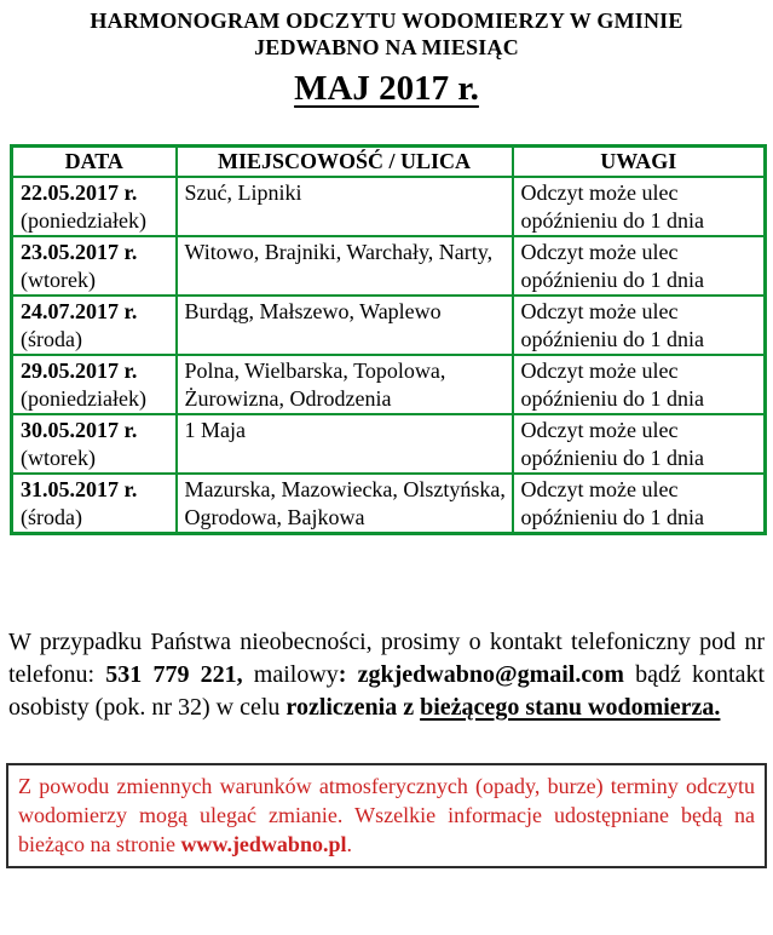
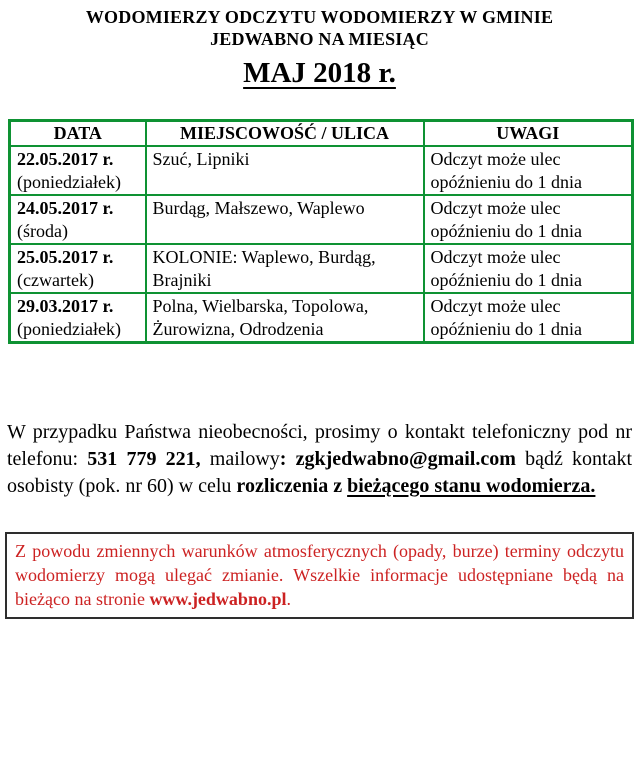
- HARMONOGRAM ODCZYTU WODOMIERZY W GMINIE
+ WODOMIERZY ODCZYTU WODOMIERZY W GMINIE
  JEDWABNO NA MIESIĄC
- MAJ 2017 r.
+ MAJ 2018 r.
  DATA	MIEJSCOWOŚĆ / ULICA	UWAGI
  22.05.2017 r. (poniedziałek)	Szuć, Lipniki	Odczyt może ulec opóźnieniu do 1 dnia
- 23.05.2017 r. (wtorek)	Witowo, Brajniki, Warchały, Narty,	Odczyt może ulec opóźnieniu do 1 dnia
- 24.07.2017 r. (środa)	Burdąg, Małszewo, Waplewo	Odczyt może ulec opóźnieniu do 1 dnia
+ 24.05.2017 r. (środa)	Burdąg, Małszewo, Waplewo	Odczyt może ulec opóźnieniu do 1 dnia
+ 25.05.2017 r. (czwartek)	KOLONIE: Waplewo, Burdąg, Brajniki	Odczyt może ulec opóźnieniu do 1 dnia
- 29.05.2017 r. (poniedziałek)	Polna, Wielbarska, Topolowa, Żurowizna, Odrodzenia	Odczyt może ulec opóźnieniu do 1 dnia
+ 29.03.2017 r. (poniedziałek)	Polna, Wielbarska, Topolowa, Żurowizna, Odrodzenia	Odczyt może ulec opóźnieniu do 1 dnia
- 30.05.2017 r. (wtorek)	1 Maja	Odczyt może ulec opóźnieniu do 1 dnia
- 31.05.2017 r. (środa)	Mazurska, Mazowiecka, Olsztyńska, Ogrodowa, Bajkowa	Odczyt może ulec opóźnieniu do 1 dnia
- W przypadku Państwa nieobecności, prosimy o kontakt telefoniczny pod nr telefonu: 531 779 221, mailowy: zgkjedwabno@gmail.com bądź kontakt osobisty (pok. nr 32) w celu rozliczenia z bieżącego stanu wodomierza.
+ W przypadku Państwa nieobecności, prosimy o kontakt telefoniczny pod nr telefonu: 531 779 221, mailowy: zgkjedwabno@gmail.com bądź kontakt osobisty (pok. nr 60) w celu rozliczenia z bieżącego stanu wodomierza.
  Z powodu zmiennych warunków atmosferycznych (opady, burze) terminy odczytu wodomierzy mogą ulegać zmianie. Wszelkie informacje udostępniane będą na bieżąco na stronie www.jedwabno.pl.
